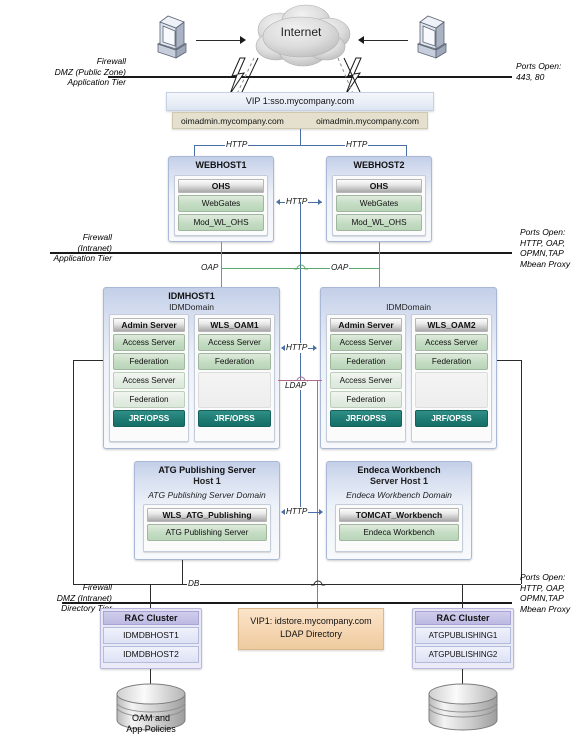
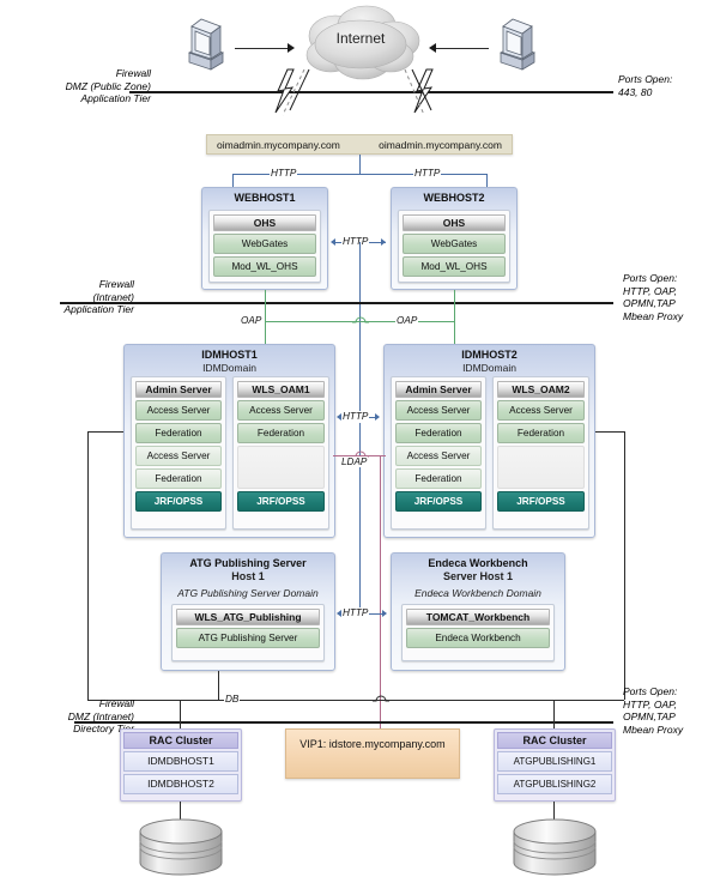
  Internet
  Firewall
  DMZ (Public Zone)
  Application Tier
  Ports Open:
  443, 80
- VIP 1:sso.mycompany.com
  oimadmin.mycompany.com
  oimadmin.mycompany.com
  HTTP
  HTTP
  WEBHOST1
  OHS
  WebGates
  Mod_WL_OHS
  WEBHOST2
  OHS
  WebGates
  Mod_WL_OHS
  HTTP
  Firewall
  (Intranet)
  Application Tier
  Ports Open:
  HTTP, OAP,
  OPMN,TAP
  Mbean Proxy
  OAP
  OAP
  IDMHOST1
  IDMDomain
  Admin Server
  Access Server
  Federation
  Access Server
  Federation
  JRF/OPSS
  WLS_OAM1
  Access Server
  Federation
  JRF/OPSS
+ IDMHOST2
  IDMDomain
  Admin Server
  Access Server
  Federation
  Access Server
  Federation
  JRF/OPSS
  WLS_OAM2
  Access Server
  Federation
  JRF/OPSS
  HTTP
  LDAP
  DB
  ATG Publishing Server
  Host 1
  ATG Publishing Server Domain
  WLS_ATG_Publishing
  ATG Publishing Server
  Endeca Workbench
  Server Host 1
  Endeca Workbench Domain
  TOMCAT_Workbench
  Endeca Workbench
  HTTP
  Firewall
  DMZ (Intranet)
  Ports Open:
  HTTP, OAP,
  OPMN,TAP
  Mbean Proxy
  RAC Cluster
  IDMDBHOST1
  IDMDBHOST2
- OAM and
- App Policies
  VIP1: idstore.mycompany.com
- LDAP Directory
  RAC Cluster
  ATGPUBLISHING1
  ATGPUBLISHING2
